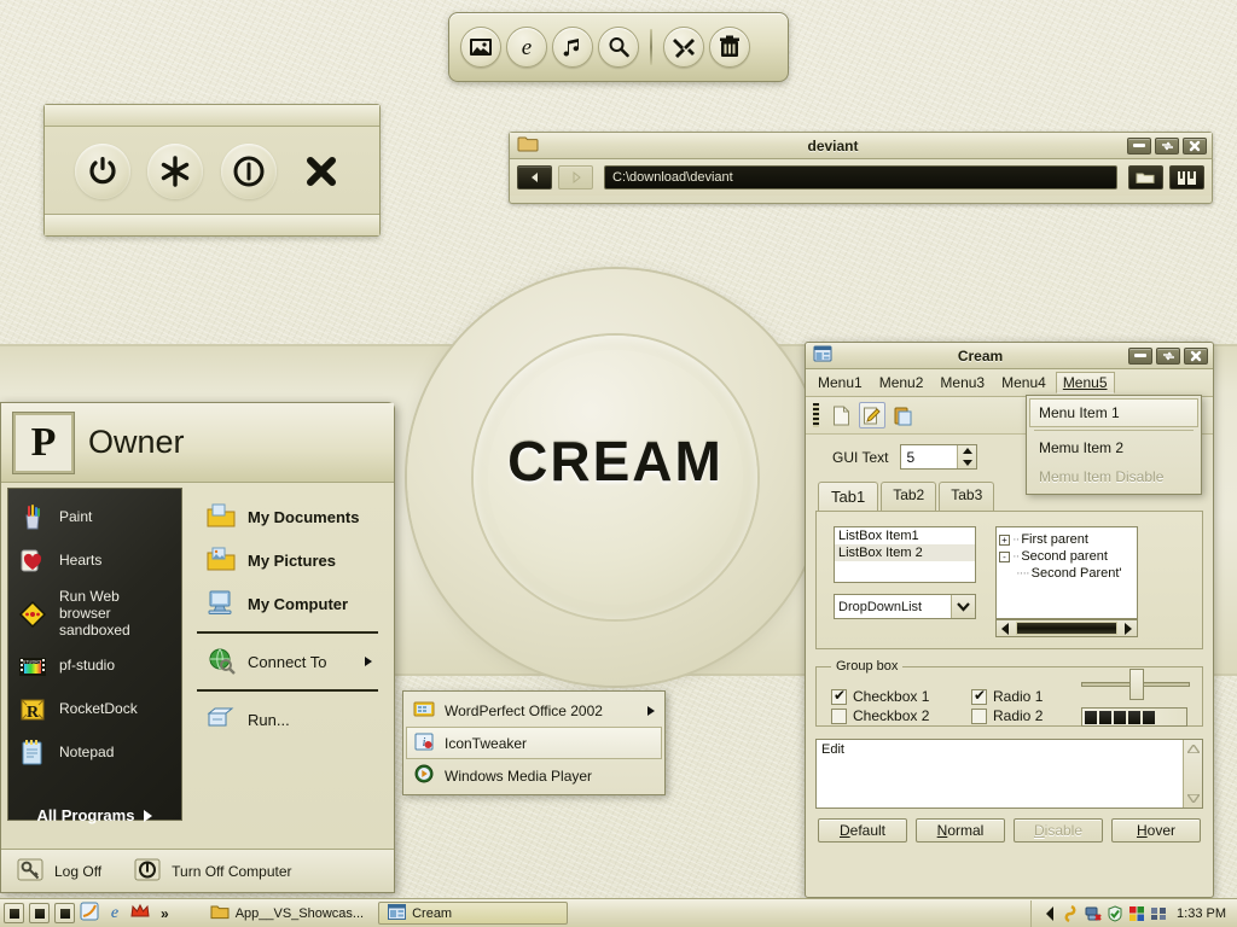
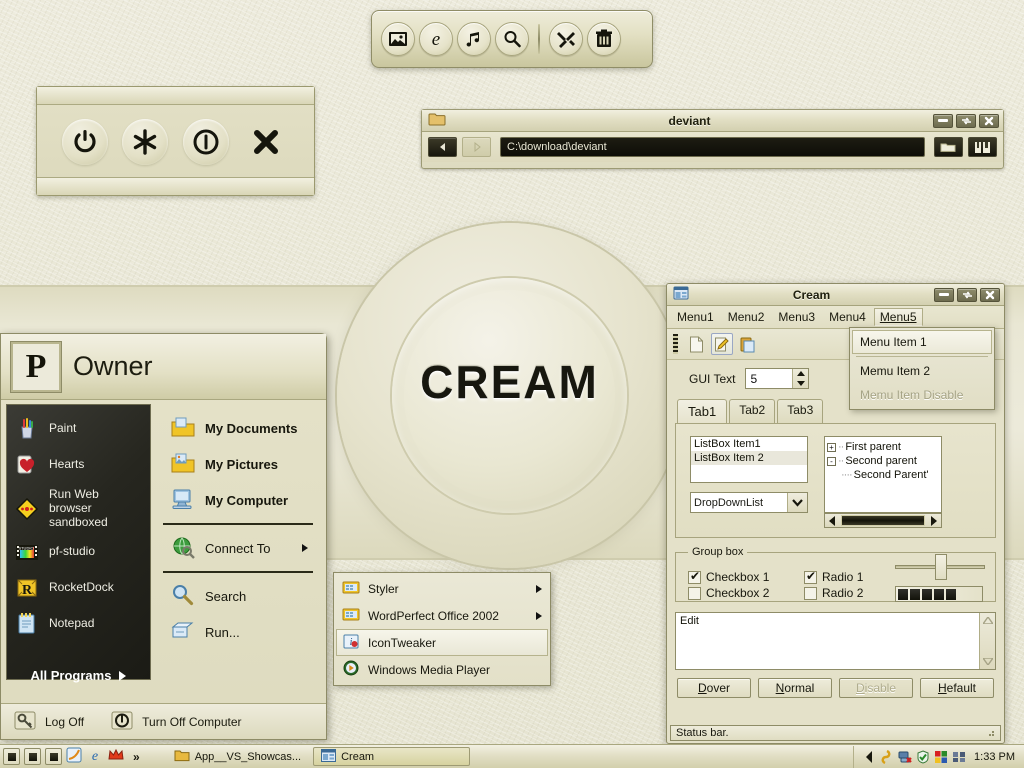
  CREAM
  e
  deviant
  C:\download\deviant
  P
  Owner
  Paint
  Hearts
  Run Web browser sandboxed
  pf-studio
  R
  RocketDock
  Notepad
  All Programs
  My Documents
  My Pictures
  My Computer
  Connect To
+ Search
  Run...
  Log Off
  Turn Off Computer
+ Styler
  WordPerfect Office 2002
  i
  IconTweaker
  Windows Media Player
  Cream
  Menu1
  Menu2
  Menu3
  Menu4
  Menu5
  GUI Text
  5
  Menu Item 1
  Memu Item 2
  Memu Item Disable
  Tab1
  Tab2
  Tab3
  ListBox Item1
  ListBox Item 2
  DropDownList
  +
  ··
  First parent
  -
  ··
  Second parent
  ····
  Second Parent'
  Group box
  Checkbox 1
  Radio 1
  Checkbox 2
  Radio 2
  Edit
  D
- efault
+ over
  N
  ormal
  D
  isable
  H
- over
+ efault
+ Status bar.
  e
  »
  App__VS_Showcas...
  Cream
  1:33 PM
